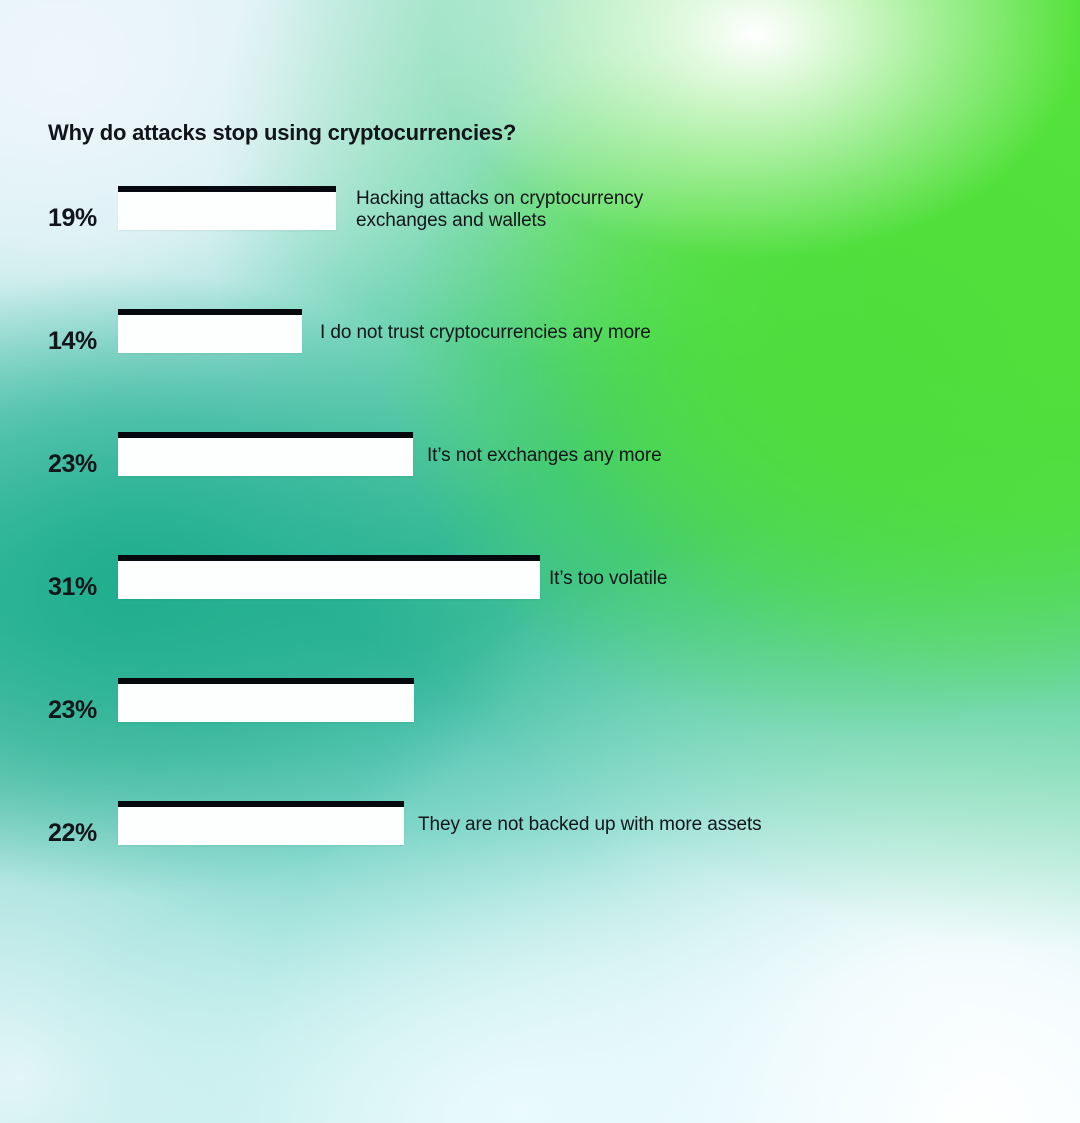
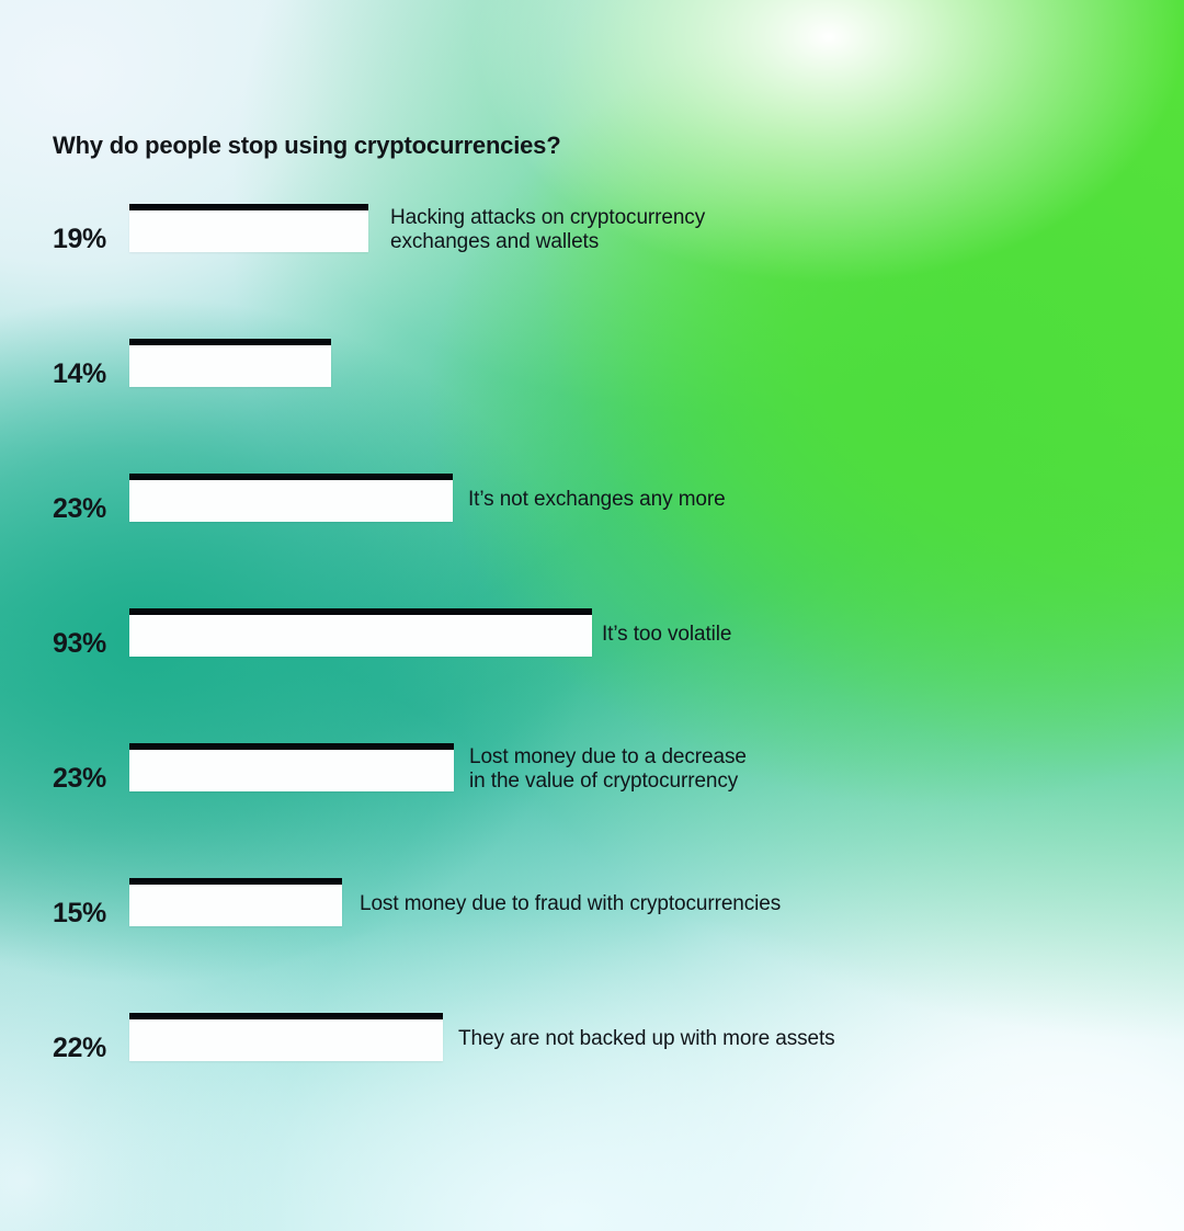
- Why do attacks stop using cryptocurrencies?
+ Why do people stop using cryptocurrencies?
  19%
  Hacking attacks on cryptocurrency
  exchanges and wallets
  14%
- I do not trust cryptocurrencies any more
  23%
  It’s not exchanges any more
- 31%
+ 93%
  It’s too volatile
  23%
+ Lost money due to a decrease
+ in the value of cryptocurrency
+ 15%
+ Lost money due to fraud with cryptocurrencies
  22%
  They are not backed up with more assets
